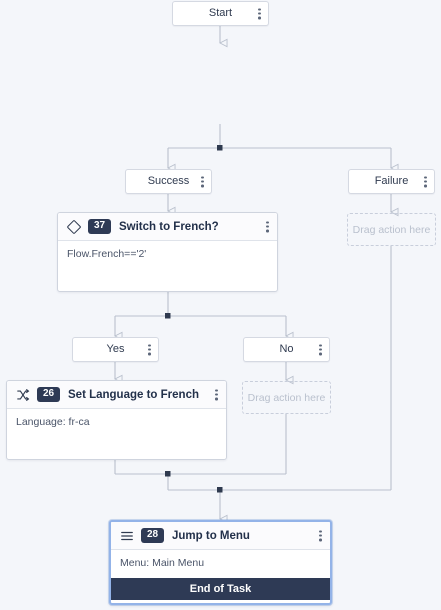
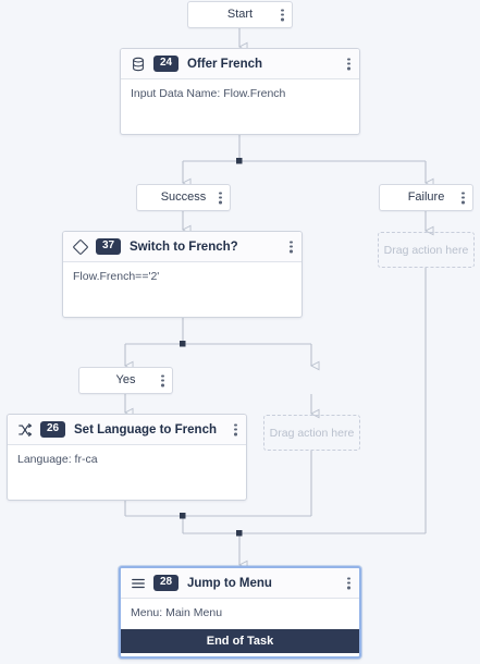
  Start
+ 24
+ Offer French
+ Input Data Name: Flow.French
  Success
  Failure
  Drag action here
  37
  Switch to French?
  Flow.French=='2'
  Yes
- No
  26
  Set Language to French
  Language: fr-ca
  Drag action here
  28
  Jump to Menu
  Menu: Main Menu
  End of Task
